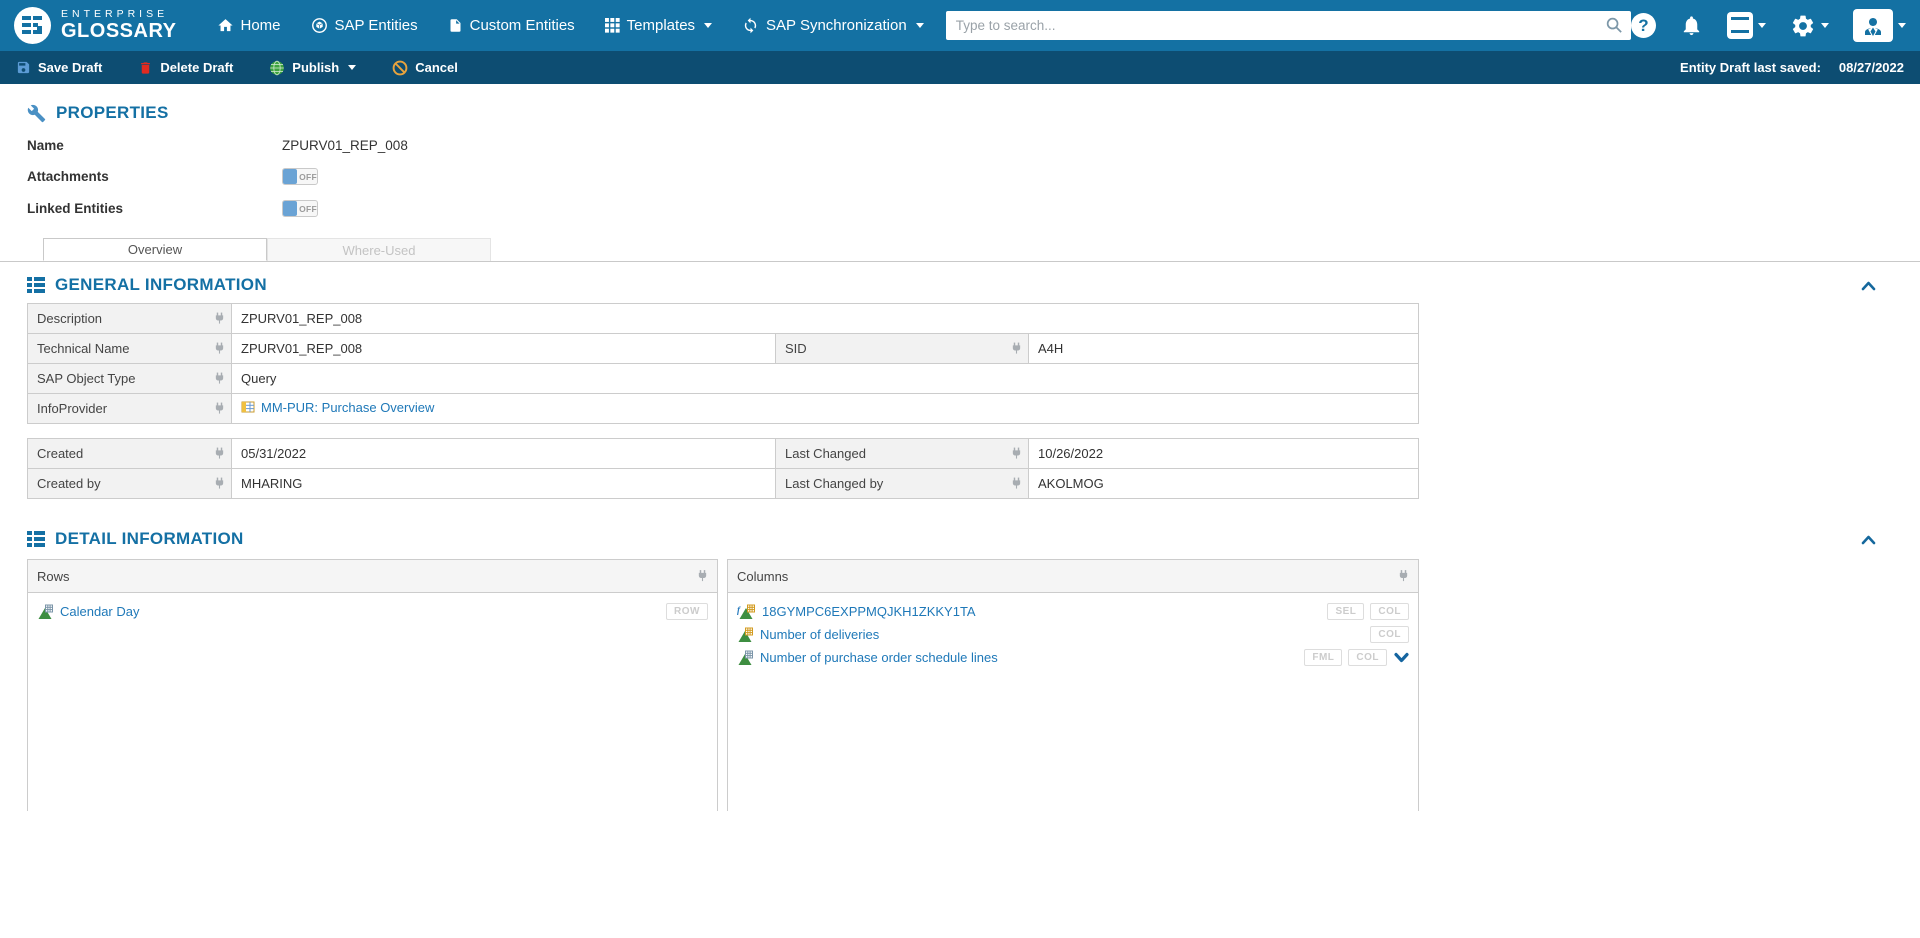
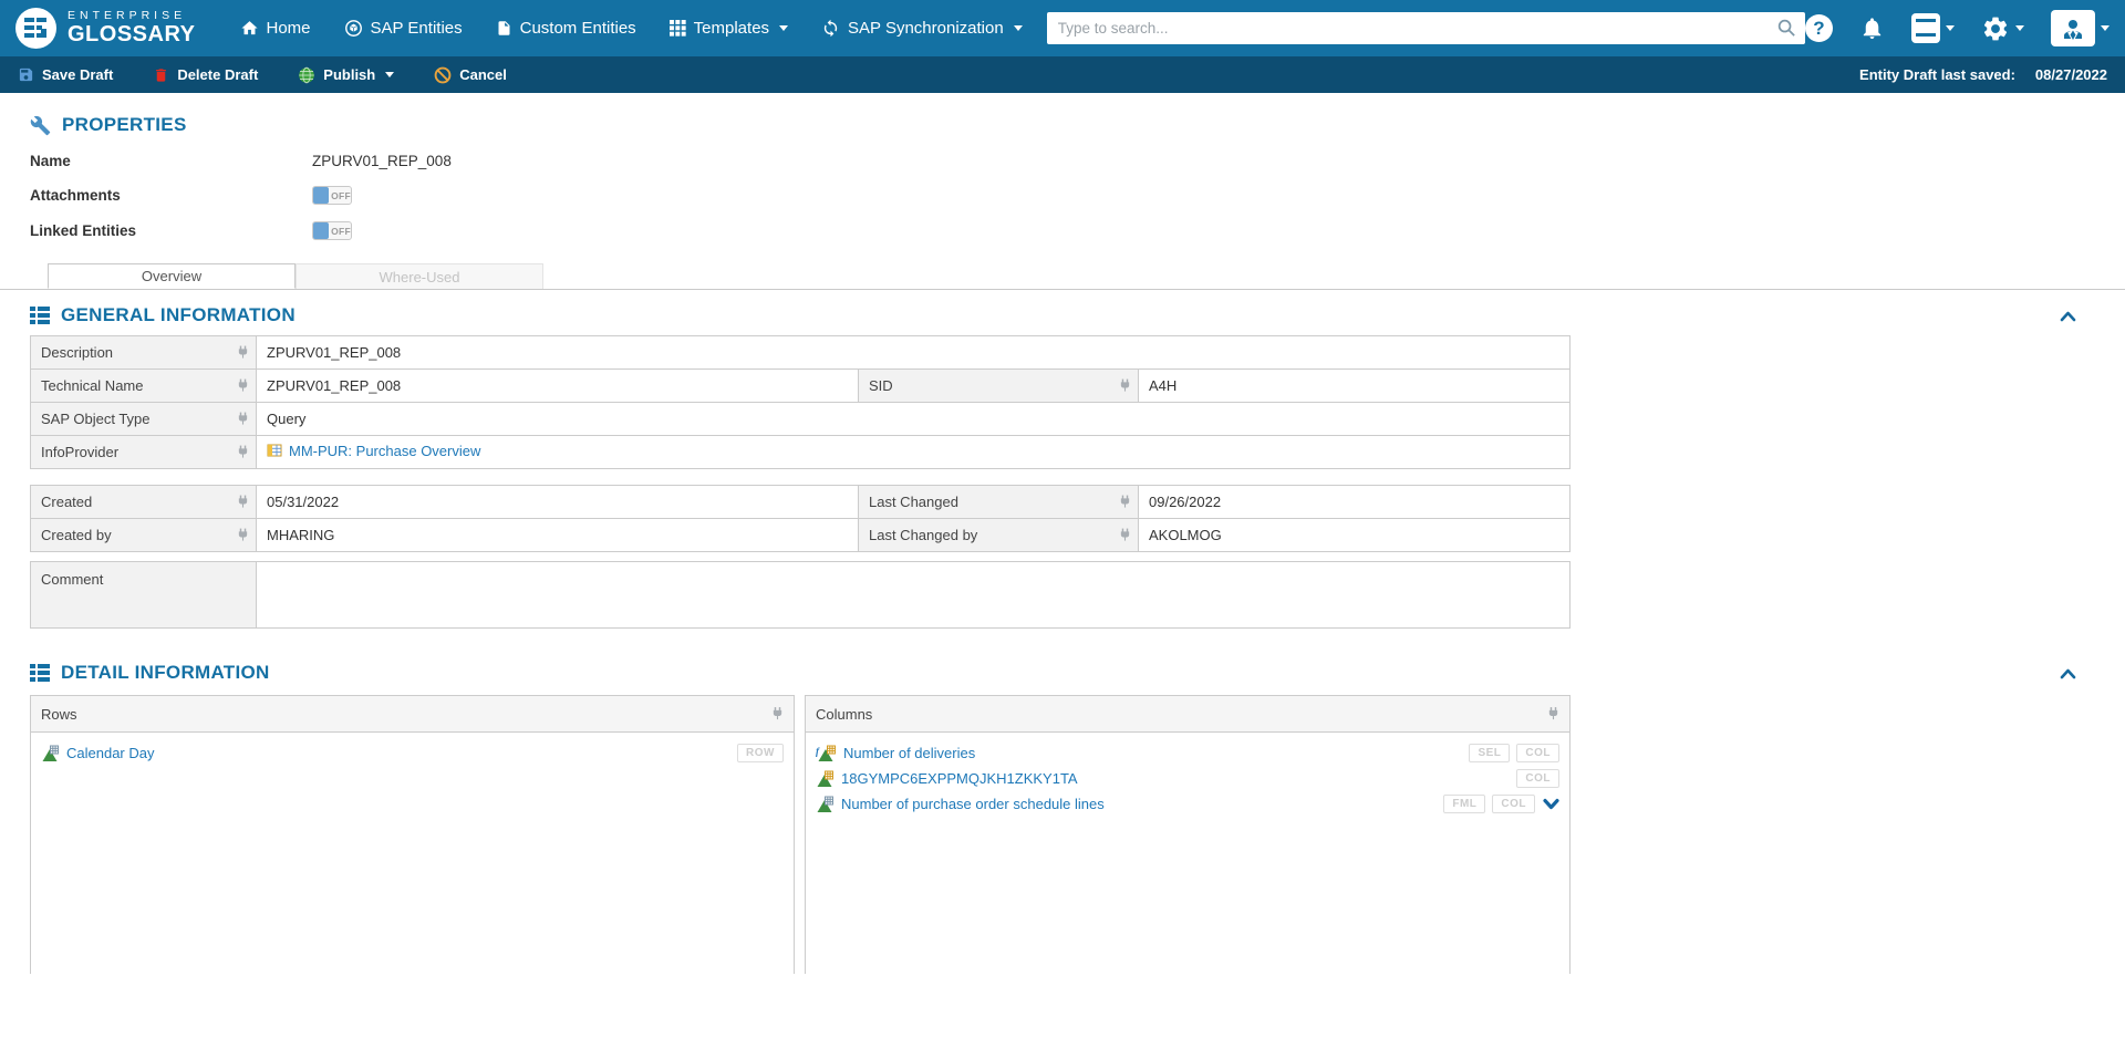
  ENTERPRISE
  GLOSSARY
  Home
  SAP Entities
  Custom Entities
  Templates
  SAP Synchronization
  Type to search...
  ?
  Save Draft
  Delete Draft
  Publish
  Cancel
  Entity Draft last saved:
  08/27/2022
  PROPERTIES
  Name
  ZPURV01_REP_008
  Attachments
  OFF
  Linked Entities
  OFF
  Overview
  Where-Used
  GENERAL INFORMATION
  Description	ZPURV01_REP_008
  Technical Name	ZPURV01_REP_008	SID	A4H
  SAP Object Type	Query
  InfoProvider	MM-PUR: Purchase Overview
- Created	05/31/2022	Last Changed	10/26/2022
+ Created	05/31/2022	Last Changed	09/26/2022
  Created by	MHARING	Last Changed by	AKOLMOG
+ Comment
  DETAIL INFORMATION
  Rows
  Calendar Day
  ROW
  Columns
  f
- 18GYMPC6EXPPMQJKH1ZKKY1TA
+ Number of deliveries
  SEL
  COL
- Number of deliveries
+ 18GYMPC6EXPPMQJKH1ZKKY1TA
  COL
  Number of purchase order schedule lines
  FML
  COL
